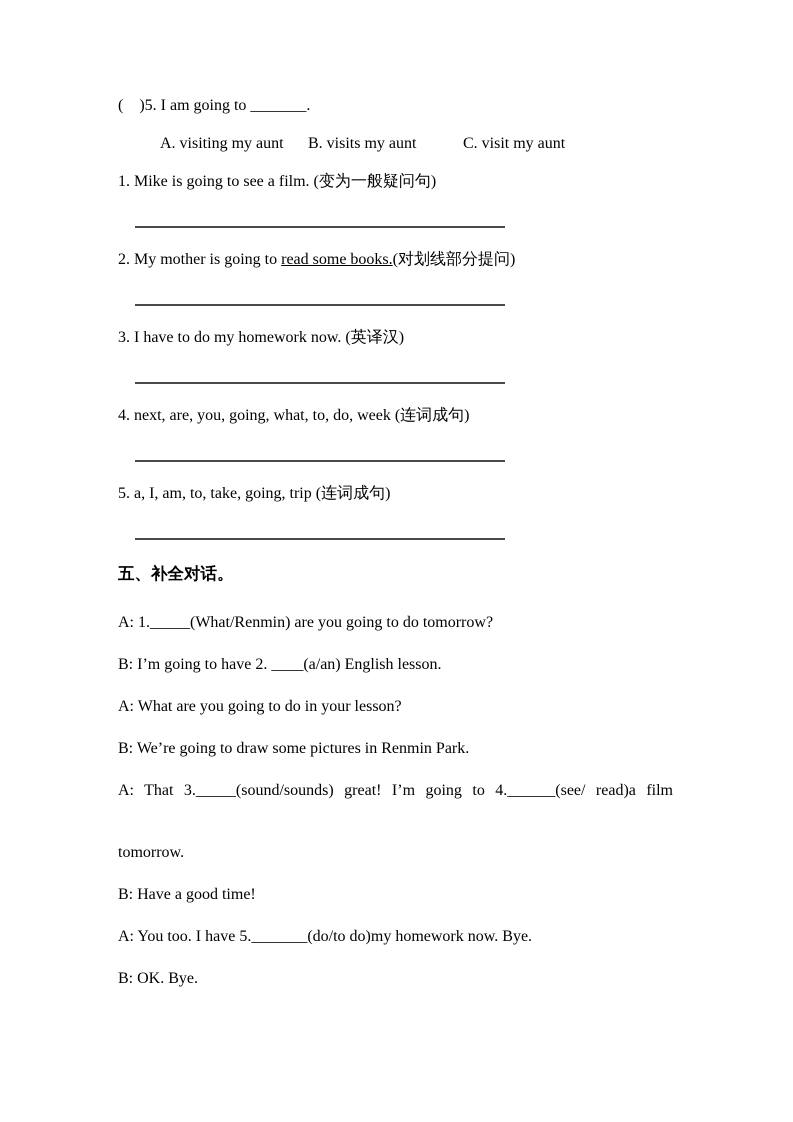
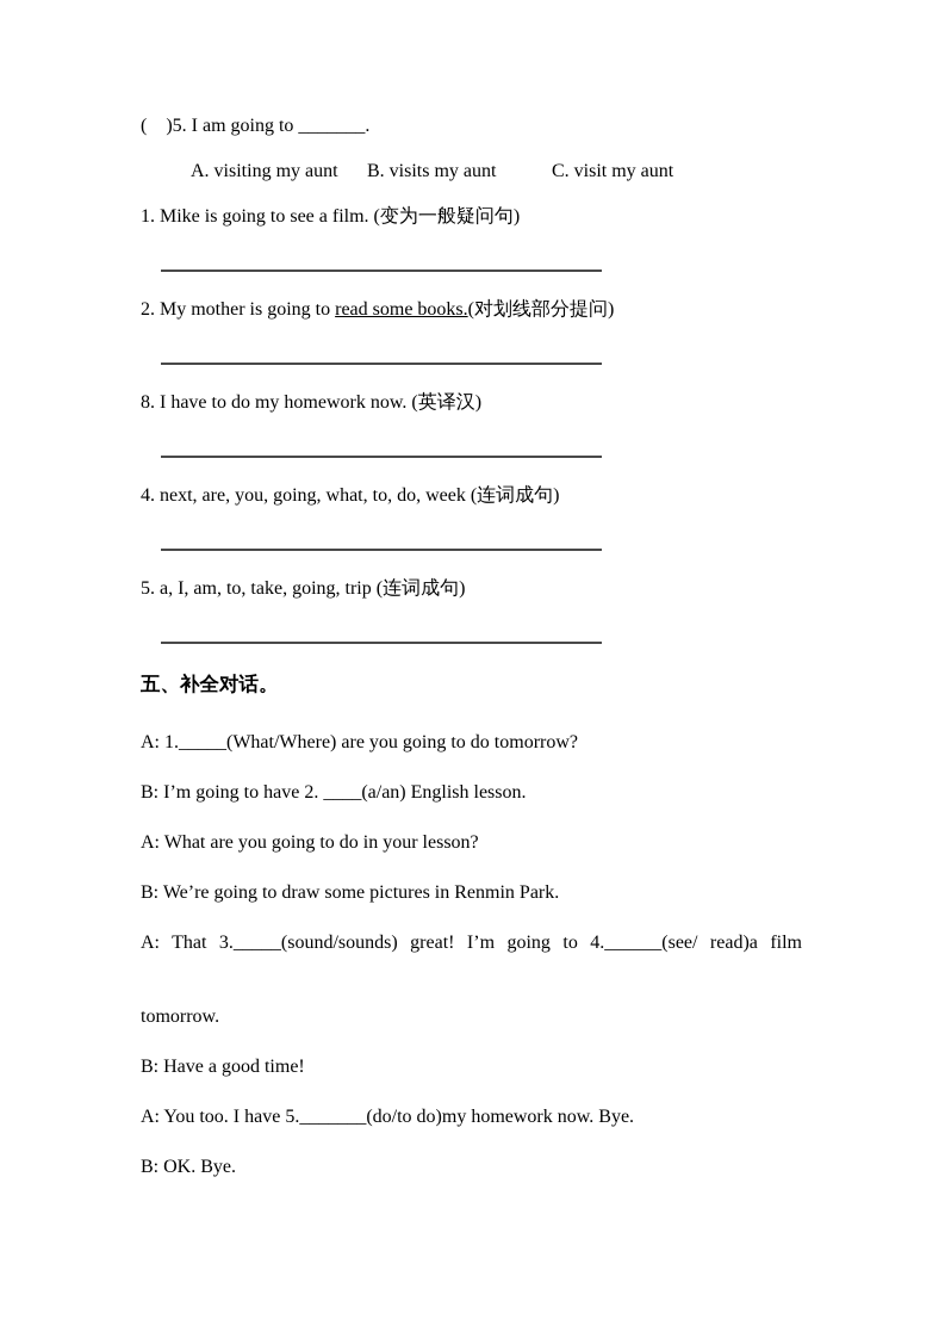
  ( )5. I am going to _______.
  A. visiting my aunt
  B. visits my aunt
  C. visit my aunt
  1. Mike is going to see a film. (变为一般疑问句)
  2. My mother is going to read some books.(对划线部分提问)
- 3. I have to do my homework now. (英译汉)
+ 8. I have to do my homework now. (英译汉)
  4. next, are, you, going, what, to, do, week (连词成句)
  5. a, I, am, to, take, going, trip (连词成句)
  五、补全对话。
- A: 1._____(What/Renmin) are you going to do tomorrow?
+ A: 1._____(What/Where) are you going to do tomorrow?
  B: I’m going to have 2. ____(a/an) English lesson.
  A: What are you going to do in your lesson?
  B: We’re going to draw some pictures in Renmin Park.
  A: That 3._____(sound/sounds) great! I’m going to 4.______(see/ read)a film
  tomorrow.
  B: Have a good time!
  A: You too. I have 5._______(do/to do)my homework now. Bye.
  B: OK. Bye.
